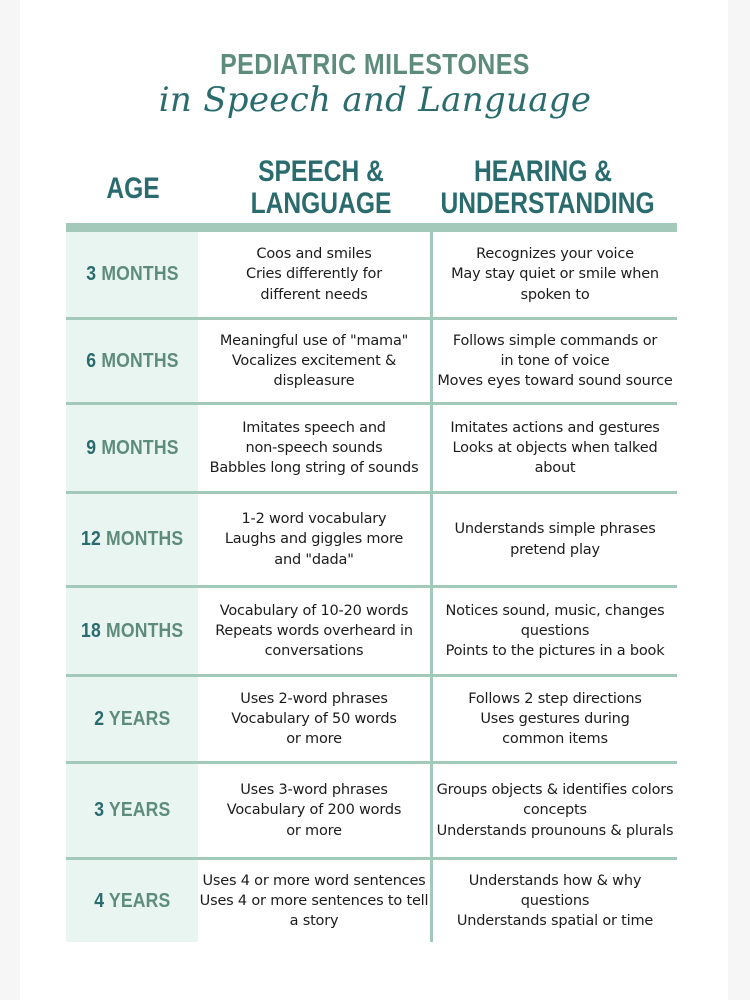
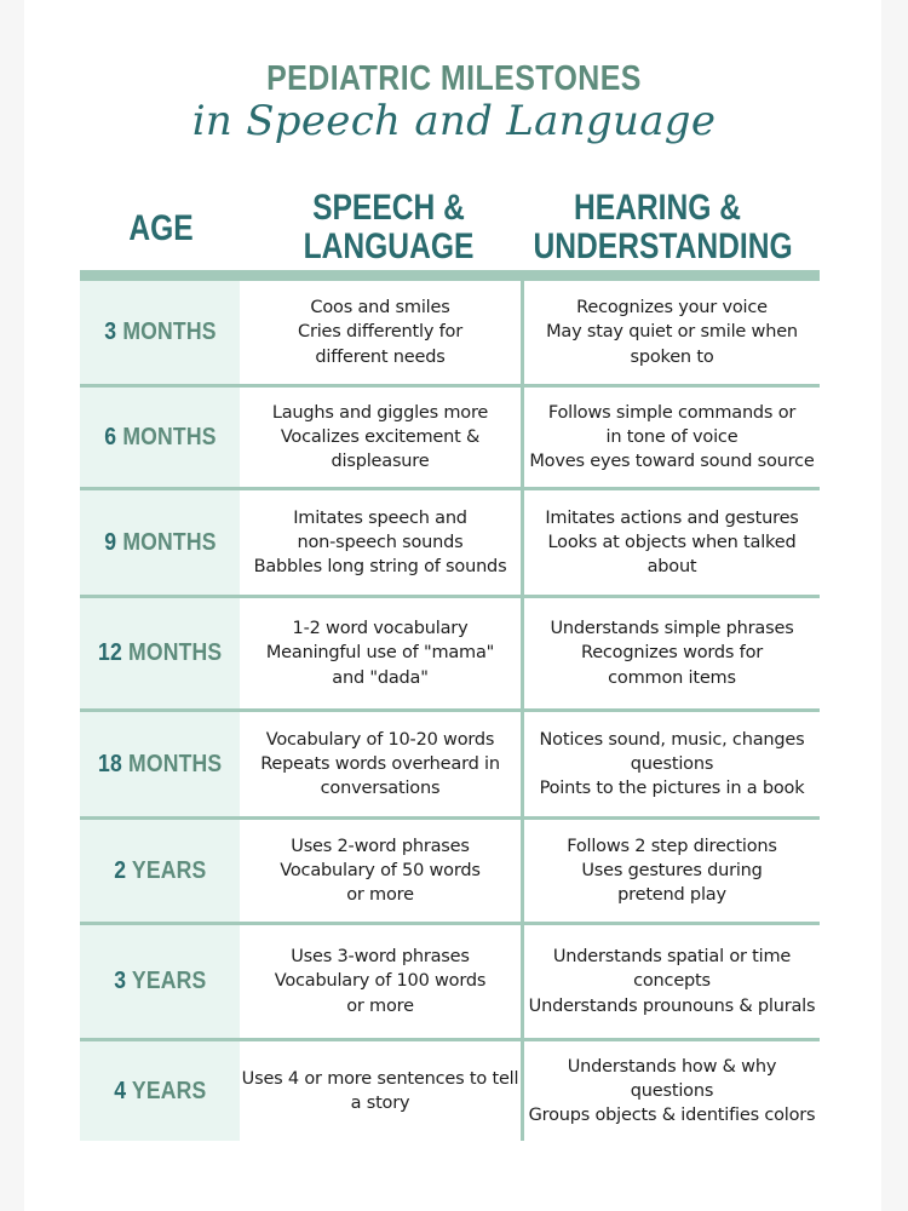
  PEDIATRIC MILESTONES
  in Speech and Language
  AGE
  SPEECH &
  LANGUAGE
  HEARING &
  UNDERSTANDING
  3 MONTHS
  Coos and smiles
  Cries differently for
  different needs
  Recognizes your voice
  May stay quiet or smile when
  spoken to
  6 MONTHS
- Meaningful use of "mama"
+ Laughs and giggles more
  Vocalizes excitement &
  displeasure
  Follows simple commands or
  in tone of voice
  Moves eyes toward sound source
  9 MONTHS
  Imitates speech and
  non-speech sounds
  Babbles long string of sounds
  Imitates actions and gestures
  Looks at objects when talked
  about
  12 MONTHS
  1-2 word vocabulary
- Laughs and giggles more
+ Meaningful use of "mama"
  and "dada"
  Understands simple phrases
+ Recognizes words for
- pretend play
+ common items
  18 MONTHS
  Vocabulary of 10-20 words
  Repeats words overheard in
  conversations
  Notices sound, music, changes
  questions
  Points to the pictures in a book
  2 YEARS
  Uses 2-word phrases
  Vocabulary of 50 words
  or more
  Follows 2 step directions
  Uses gestures during
- common items
+ pretend play
  3 YEARS
  Uses 3-word phrases
- Vocabulary of 200 words
+ Vocabulary of 100 words
  or more
- Groups objects & identifies colors
+ Understands spatial or time
  concepts
  Understands prounouns & plurals
  4 YEARS
- Uses 4 or more word sentences
  Uses 4 or more sentences to tell
  a story
  Understands how & why
  questions
- Understands spatial or time
+ Groups objects & identifies colors
